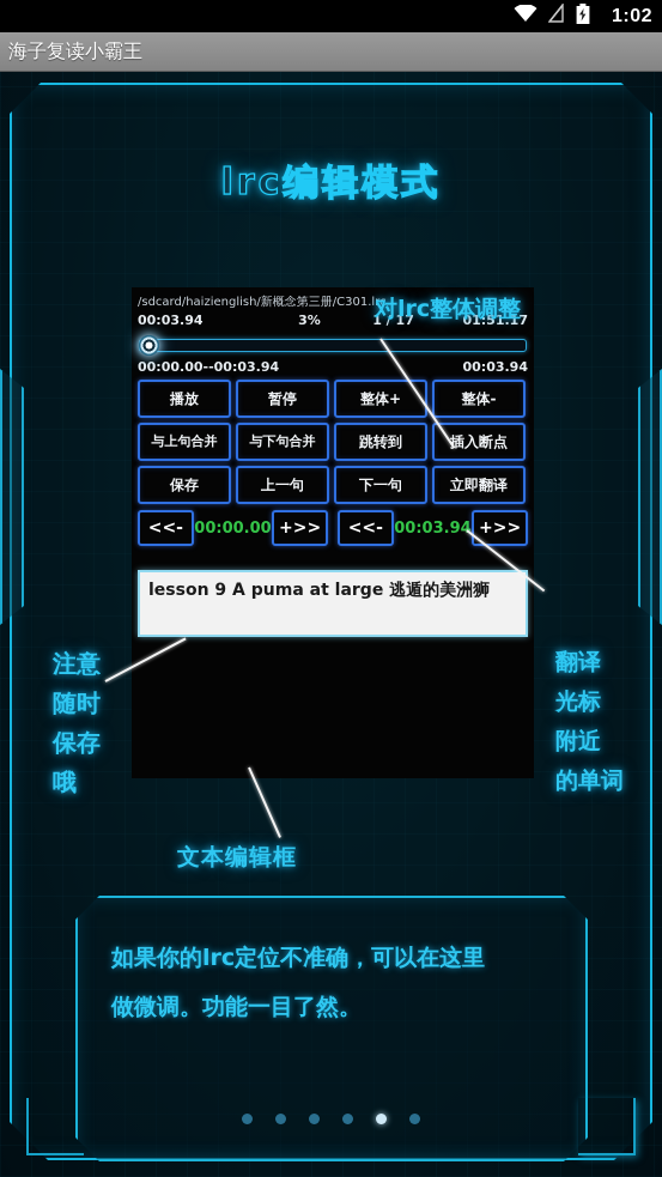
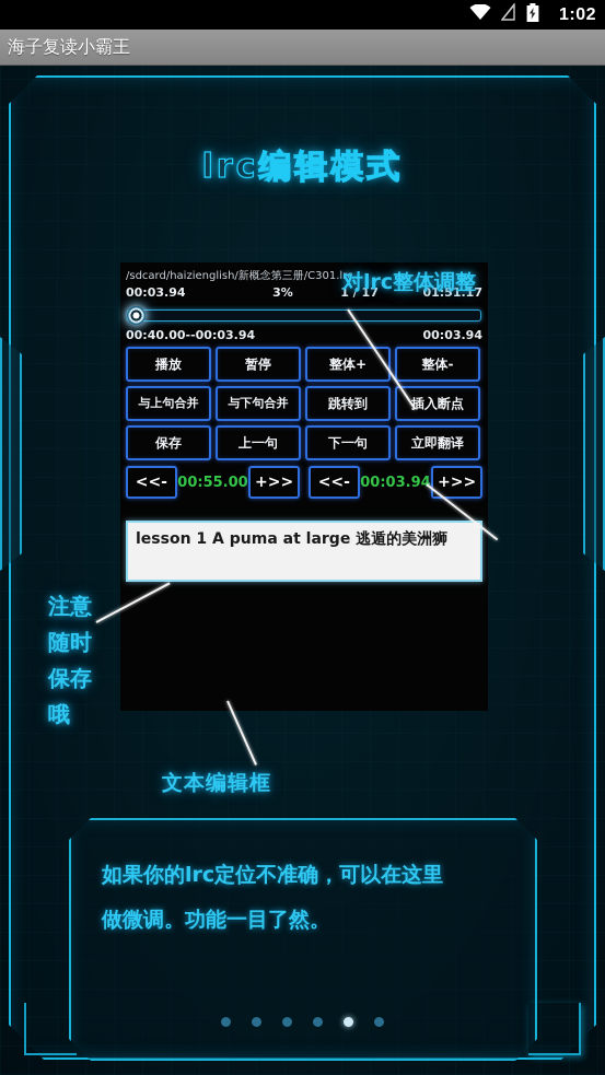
  1:02
  海子复读小霸王
  lrc编辑模式
  /sdcard/haizienglish/新概念第三册/C301.lrc
  00:03.94
  3%
  1 / 17
  01:51.17
- 00:00.00--00:03.94
+ 00:40.00--00:03.94
  00:03.94
  播放
  暂停
  整体+
  整体-
  与上句合并
  与下句合并
  跳转到
  插入断点
  保存
  上一句
  下一句
  立即翻译
  <<-
- 00:00.00
+ 00:55.00
  +>>
  <<-
  00:03.94
  +>>
- lesson 9 A puma at large 逃遁的美洲狮
+ lesson 1 A puma at large 逃遁的美洲狮
  对lrc整体调整
  注意
  随时
  保存
  哦
- 翻译
- 光标
- 附近
- 的单词
  文本编辑框
  如果你的lrc定位不准确，可以在这里
  做微调。功能一目了然。
